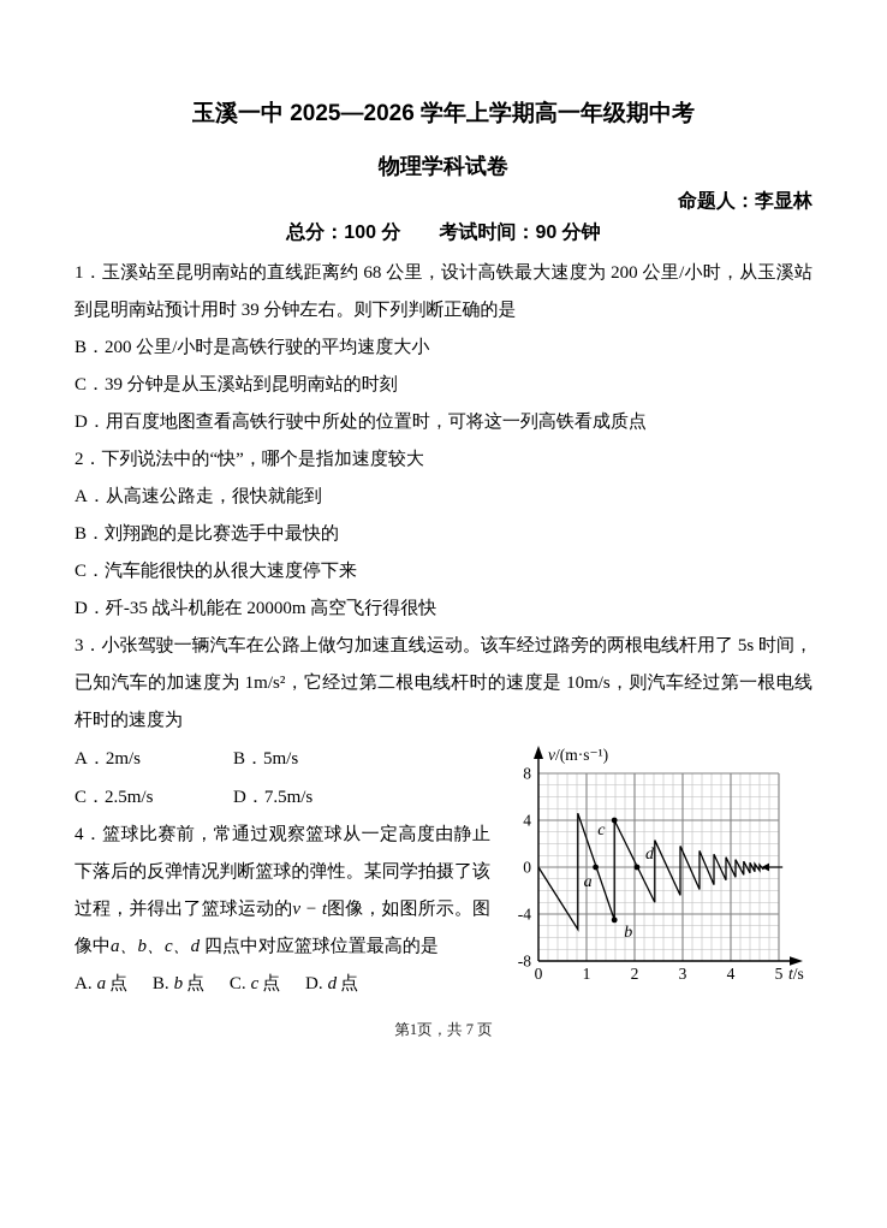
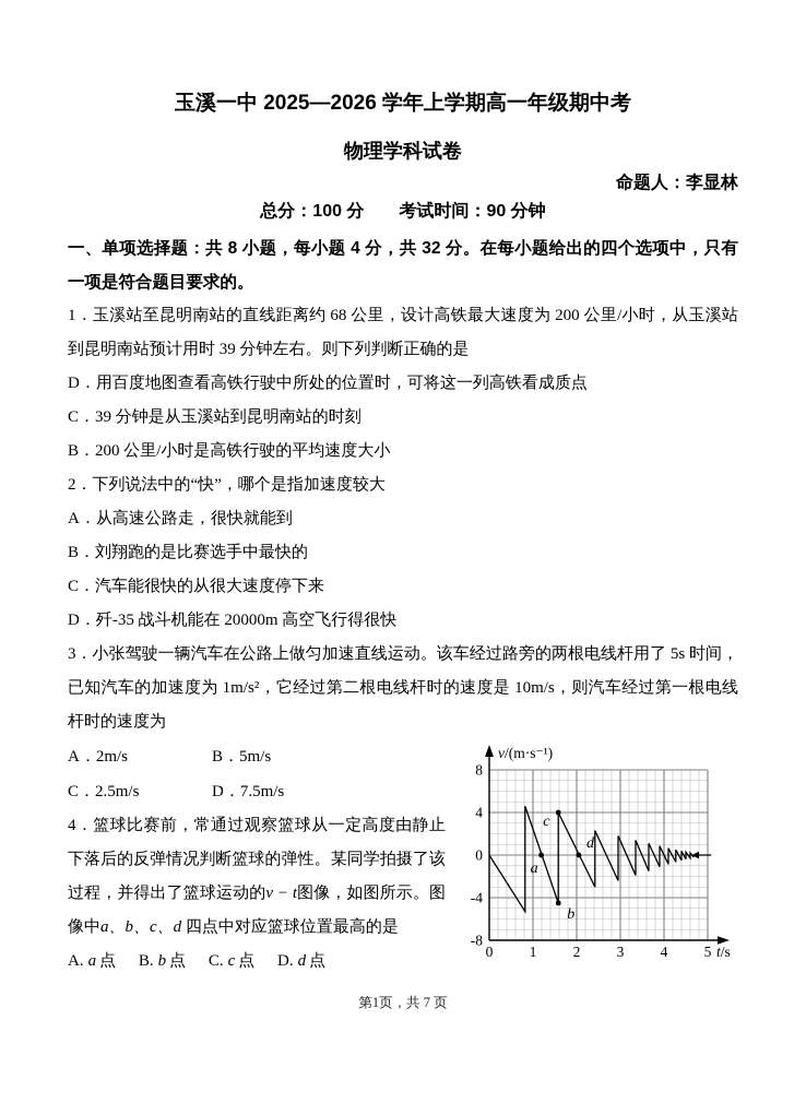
  玉溪一中 2025—2026 学年上学期高一年级期中考
  物理学科试卷
  命题人：李显林
  总分：100 分 考试时间：90 分钟
+ 一、单项选择题：共 8 小题，每小题 4 分，共 32 分。在每小题给出的四个选项中，只有一项是符合题目要求的。
  1．玉溪站至昆明南站的直线距离约 68 公里，设计高铁最大速度为 200 公里/小时，从玉溪站到昆明南站预计用时 39 分钟左右。则下列判断正确的是
- B．200 公里/小时是高铁行驶的平均速度大小
+ D．用百度地图查看高铁行驶中所处的位置时，可将这一列高铁看成质点
  C．39 分钟是从玉溪站到昆明南站的时刻
- D．用百度地图查看高铁行驶中所处的位置时，可将这一列高铁看成质点
+ B．200 公里/小时是高铁行驶的平均速度大小
  2．下列说法中的“快”，哪个是指加速度较大
  A．从高速公路走，很快就能到
  B．刘翔跑的是比赛选手中最快的
  C．汽车能很快的从很大速度停下来
  D．歼-35 战斗机能在 20000m 高空飞行得很快
  3．小张驾驶一辆汽车在公路上做匀加速直线运动。该车经过路旁的两根电线杆用了 5s 时间，已知汽车的加速度为 1m/s²，它经过第二根电线杆时的速度是 10m/s，则汽车经过第一根电线杆时的速度为
  A．2m/s B．5m/s
  C．2.5m/s D．7.5m/s
  4．篮球比赛前，常通过观察篮球从一定高度由静止下落后的反弹情况判断篮球的弹性。某同学拍摄了该过程，并得出了篮球运动的v − t图像，如图所示。图像中a、b、c、d 四点中对应篮球位置最高的是
  A. a 点 B. b 点 C. c 点 D. d 点
  8
  4
  0
  -4
  -8
  0
  1
  2
  3
  4
  5
  v/(m·s⁻¹)
  t/s
  a
  b
  c
  d
  第1页，共 7 页
